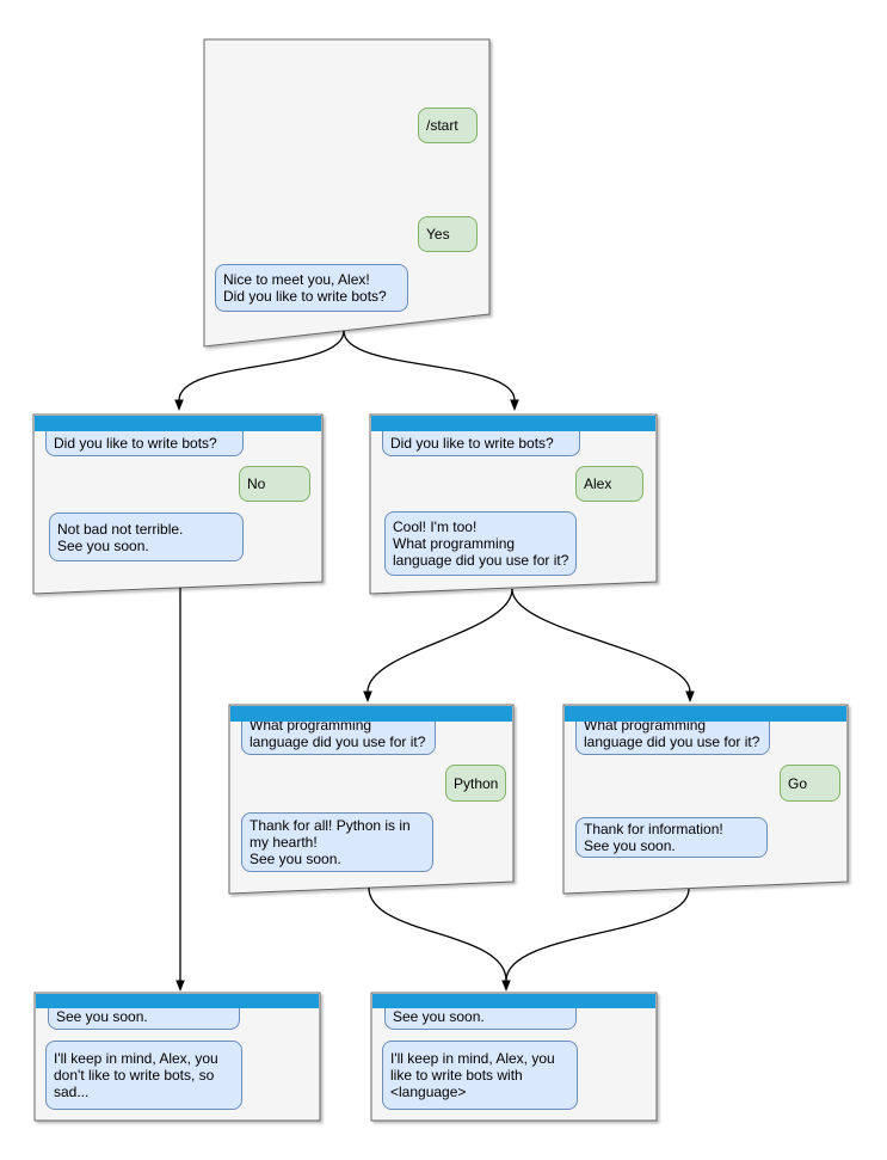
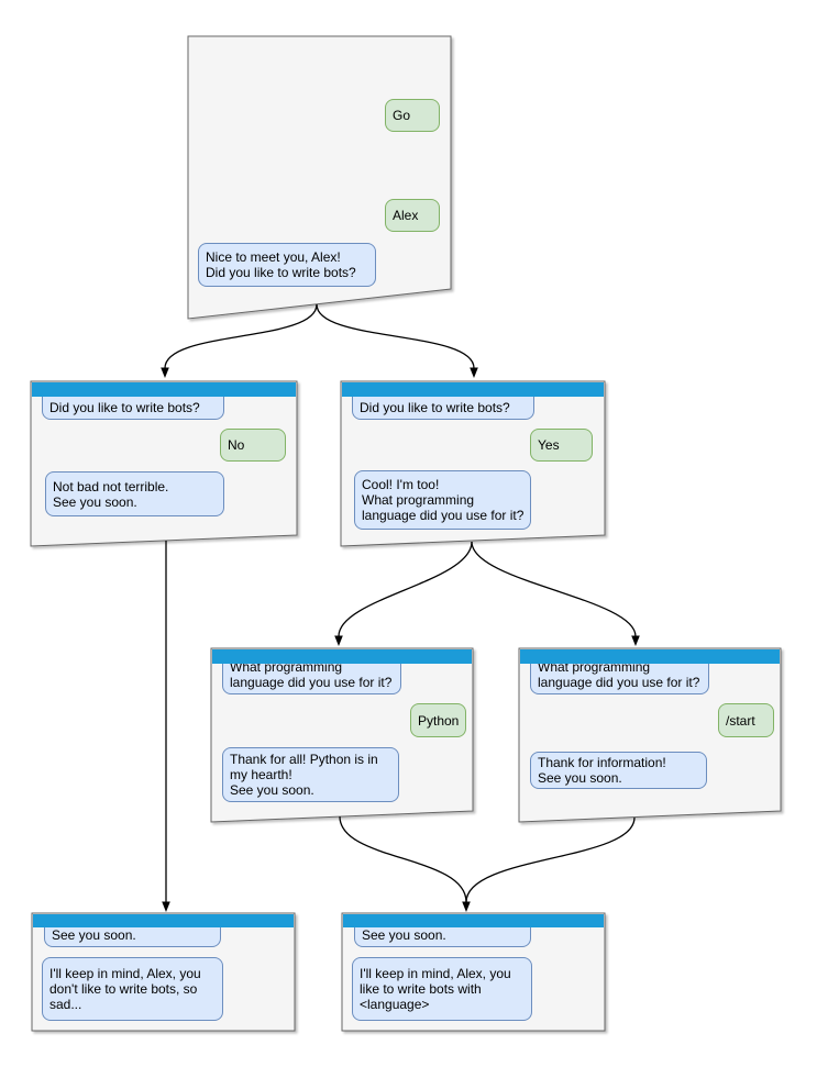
- /start
+ Go
- Yes
+ Alex
  Nice to meet you, Alex!
  Did you like to write bots?
  Did you like to write bots?
  No
  Not bad not terrible.
  See you soon.
  Did you like to write bots?
- Alex
+ Yes
  Cool! I'm too!
  What programming
  language did you use for it?
  What programming
  language did you use for it?
  Python
  Thank for all! Python is in
  my hearth!
  See you soon.
  What programming
  language did you use for it?
- Go
+ /start
  Thank for information!
  See you soon.
  See you soon.
  I'll keep in mind, Alex, you
  don't like to write bots, so
  sad...
  See you soon.
  I'll keep in mind, Alex, you
  like to write bots with
  <language>
